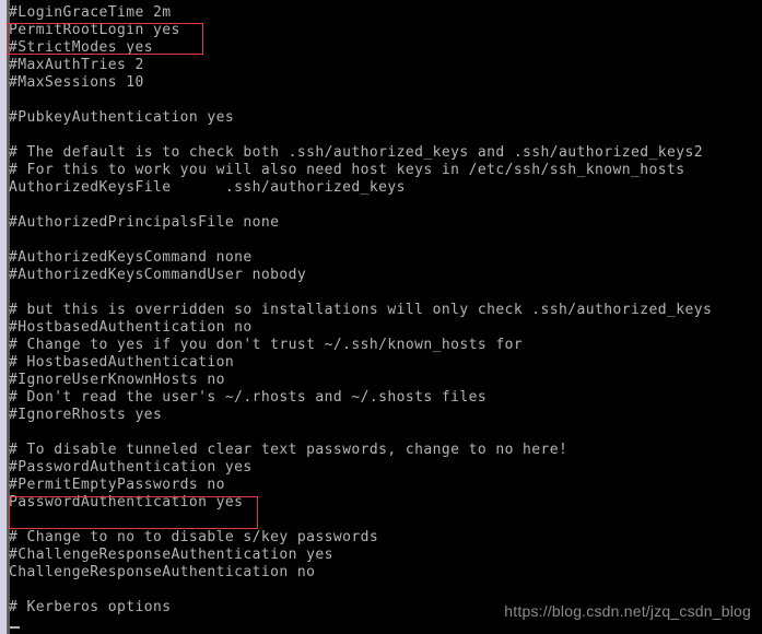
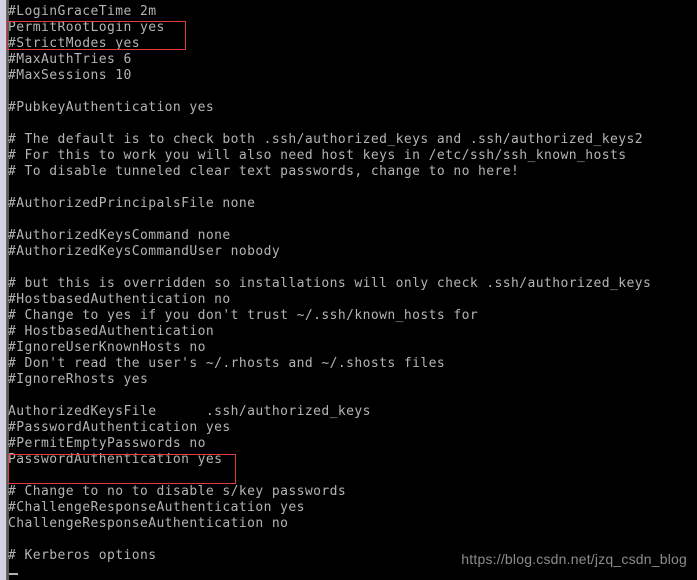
  #LoginGraceTime 2m
  PermitRootLogin yes
  #StrictModes yes
- #MaxAuthTries 2
+ #MaxAuthTries 6
  #MaxSessions 10
  #PubkeyAuthentication yes
  # The default is to check both .ssh/authorized_keys and .ssh/authorized_keys2
  # For this to work you will also need host keys in /etc/ssh/ssh_known_hosts
- AuthorizedKeysFile .ssh/authorized_keys
+ # To disable tunneled clear text passwords, change to no here!
  #AuthorizedPrincipalsFile none
  #AuthorizedKeysCommand none
  #AuthorizedKeysCommandUser nobody
  # but this is overridden so installations will only check .ssh/authorized_keys
  #HostbasedAuthentication no
  # Change to yes if you don't trust ~/.ssh/known_hosts for
  # HostbasedAuthentication
  #IgnoreUserKnownHosts no
  # Don't read the user's ~/.rhosts and ~/.shosts files
  #IgnoreRhosts yes
- # To disable tunneled clear text passwords, change to no here!
+ AuthorizedKeysFile .ssh/authorized_keys
  #PasswordAuthentication yes
  #PermitEmptyPasswords no
  PasswordAuthentication yes
  # Change to no to disable s/key passwords
  #ChallengeResponseAuthentication yes
  ChallengeResponseAuthentication no
  # Kerberos options
  https://blog.csdn.net/jzq_csdn_blog
